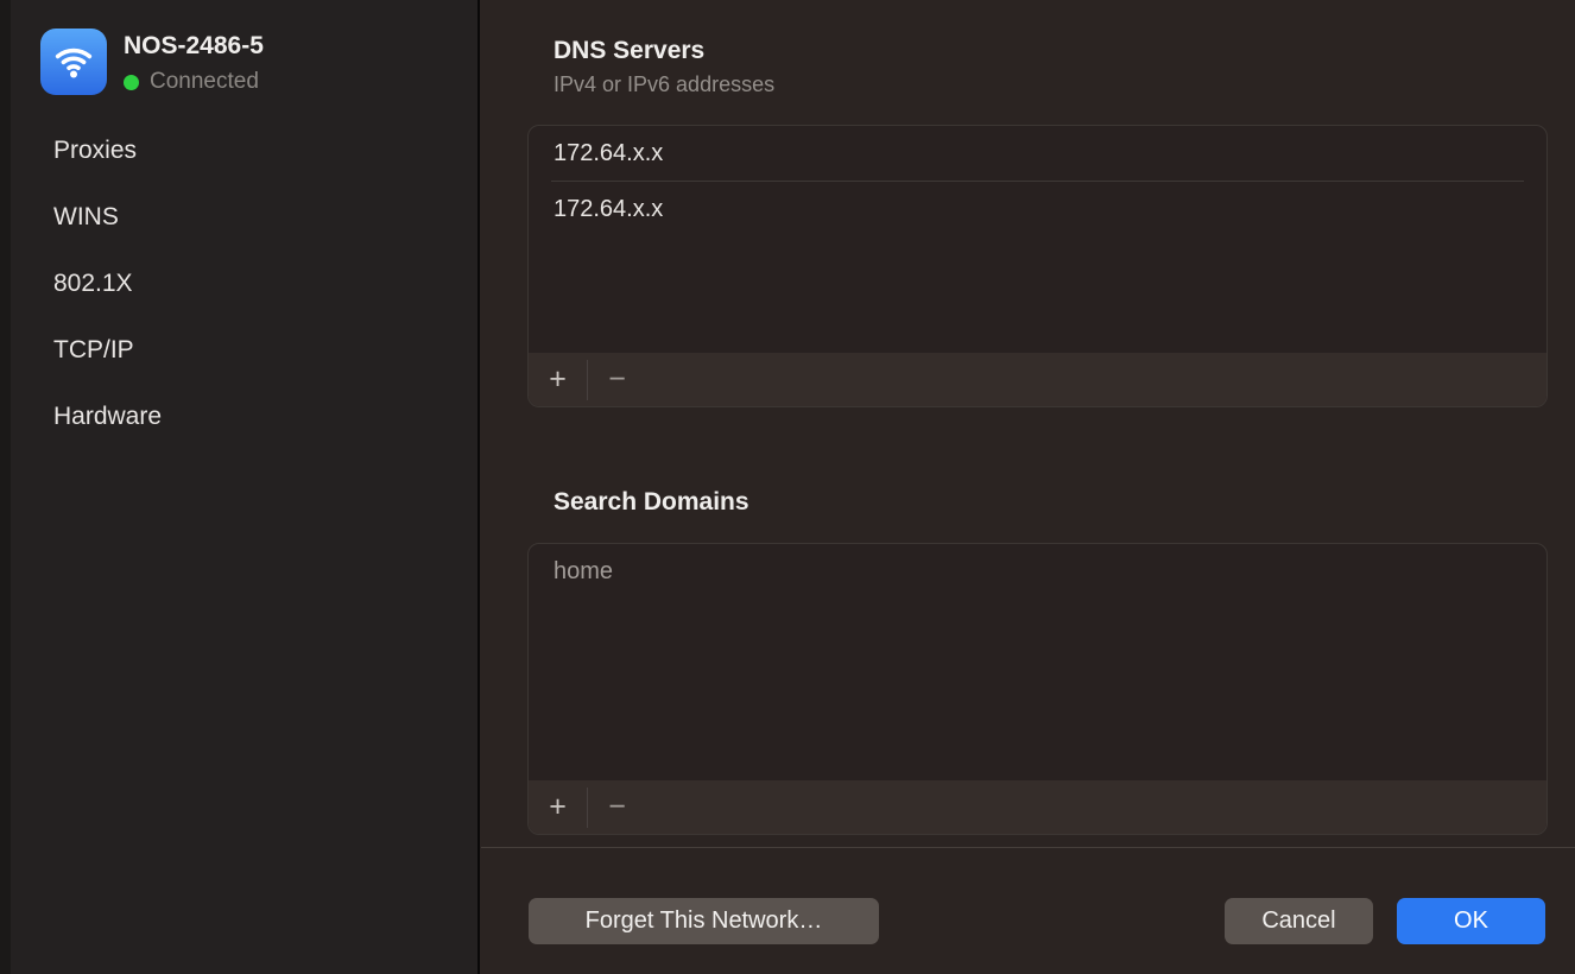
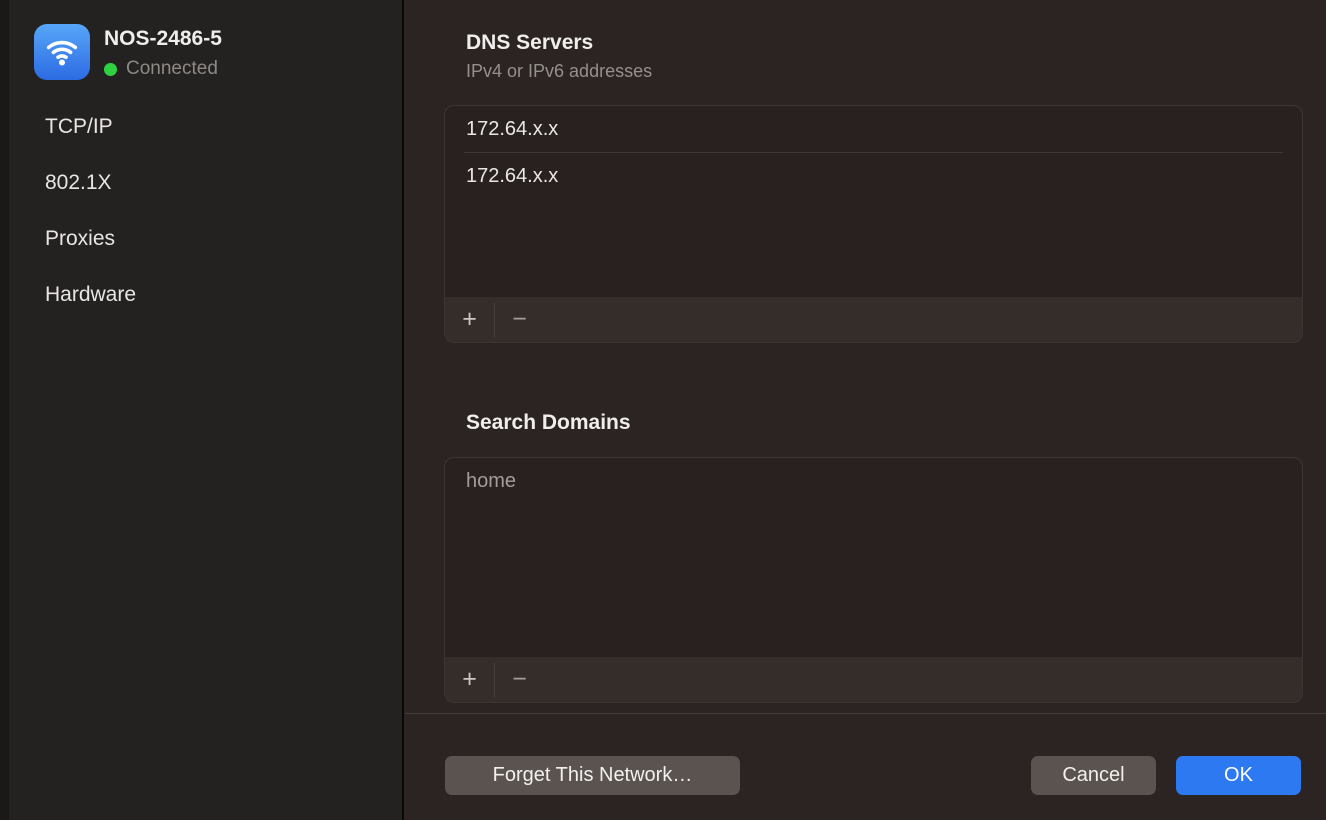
  NOS-2486-5
  Connected
- Proxies
+ TCP/IP
- WINS
  802.1X
- TCP/IP
+ Proxies
  Hardware
  DNS Servers
  IPv4 or IPv6 addresses
  172.64.x.x
  172.64.x.x
  +
  −
  Search Domains
  home
  +
  −
  Forget This Network…
  Cancel
  OK
